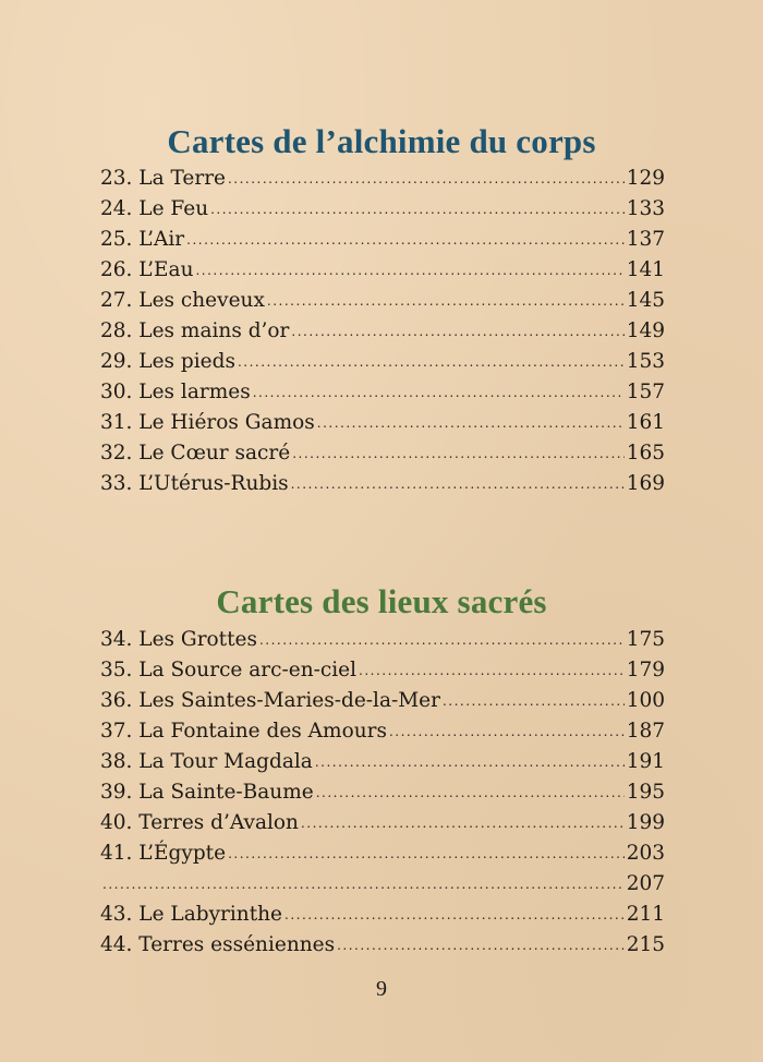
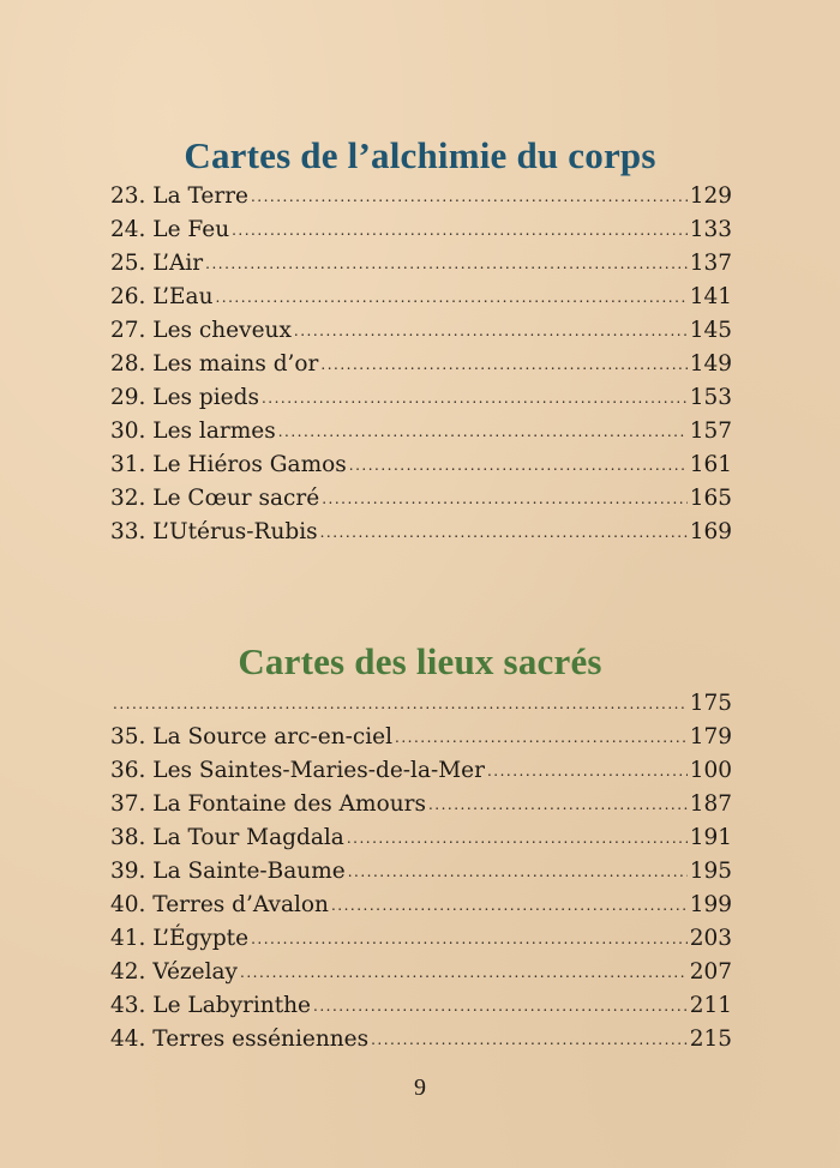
  Cartes de l’alchimie du corps
  23. La Terre
  129
  24. Le Feu
  133
  25. L’Air
  137
  26. L’Eau
  141
  27. Les cheveux
  145
  28. Les mains d’or
  149
  29. Les pieds
  153
  30. Les larmes
  157
  31. Le Hiéros Gamos
  161
  32. Le Cœur sacré
  165
  33. L’Utérus-Rubis
  169
  Cartes des lieux sacrés
- 34. Les Grottes
  175
  35. La Source arc-en-ciel
  179
  36. Les Saintes-Maries-de-la-Mer
  100
  37. La Fontaine des Amours
  187
  38. La Tour Magdala
  191
  39. La Sainte-Baume
  195
  40. Terres d’Avalon
  199
  41. L’Égypte
  203
+ 42. Vézelay
  207
  43. Le Labyrinthe
  211
  44. Terres esséniennes
  215
  9
